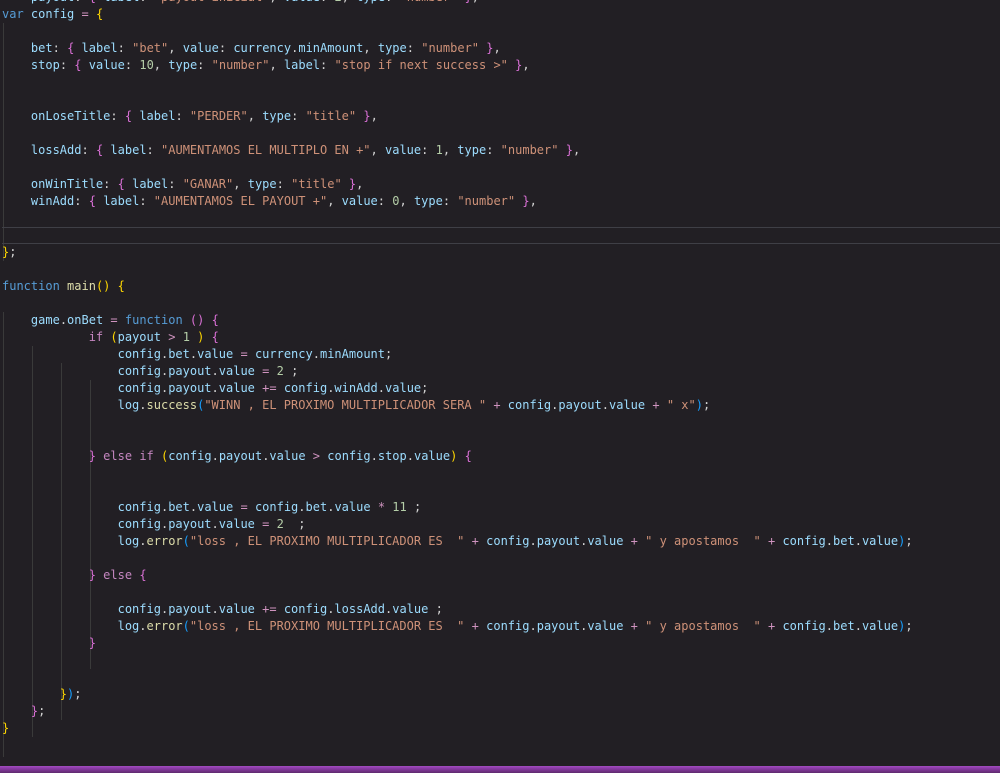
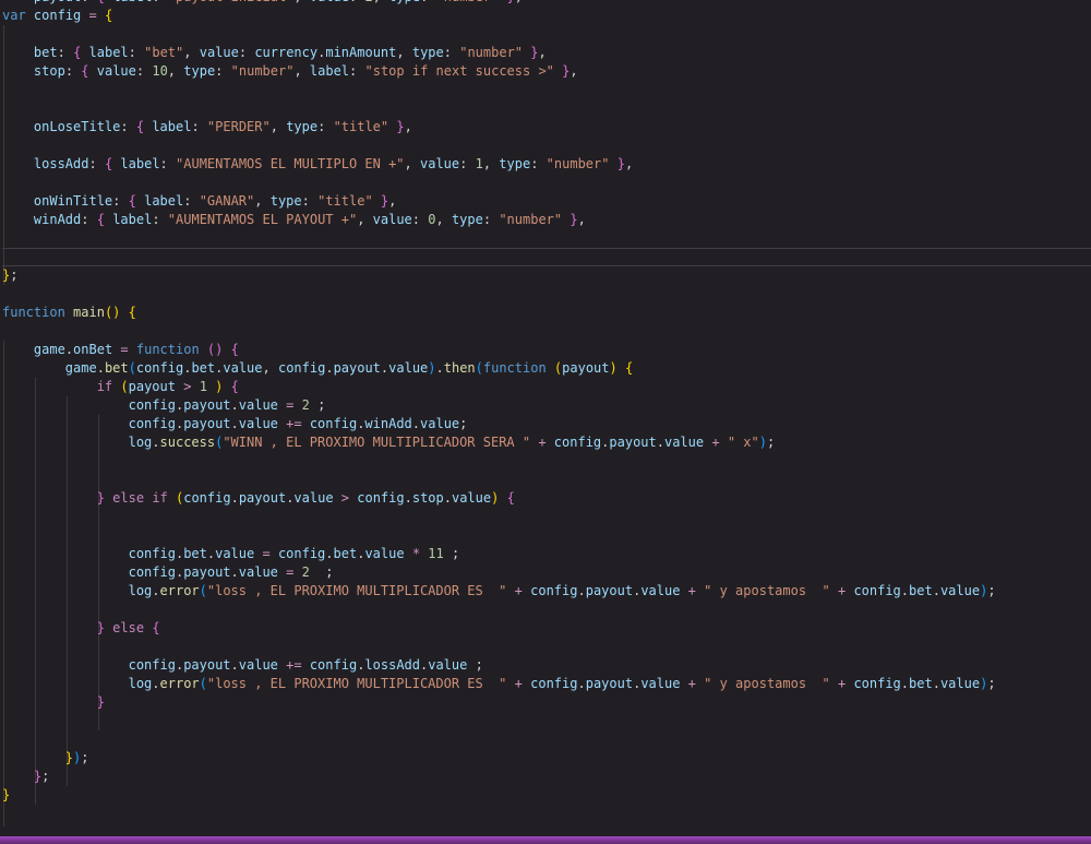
  var config = {
  bet: { label: "bet", value: currency.minAmount, type: "number" },
  stop: { value: 10, type: "number", label: "stop if next success >" },
  onLoseTitle: { label: "PERDER", type: "title" },
  lossAdd: { label: "AUMENTAMOS EL MULTIPLO EN +", value: 1, type: "number" },
  onWinTitle: { label: "GANAR", type: "title" },
  winAdd: { label: "AUMENTAMOS EL PAYOUT +", value: 0, type: "number" },
  };
  function main() {
  game.onBet = function () {
+ game.bet(config.bet.value, config.payout.value).then(function (payout) {
  if (payout > 1 ) {
- config.bet.value = currency.minAmount;
  config.payout.value = 2 ;
  config.payout.value += config.winAdd.value;
  log.success("WINN , EL PROXIMO MULTIPLICADOR SERA " + config.payout.value + " x");
  } else if (config.payout.value > config.stop.value) {
  config.bet.value = config.bet.value * 11 ;
  config.payout.value = 2 ;
  log.error("loss , EL PROXIMO MULTIPLICADOR ES " + config.payout.value + " y apostamos " + config.bet.value);
  } else {
  config.payout.value += config.lossAdd.value ;
  log.error("loss , EL PROXIMO MULTIPLICADOR ES " + config.payout.value + " y apostamos " + config.bet.value);
  }
  });
  };
  }
